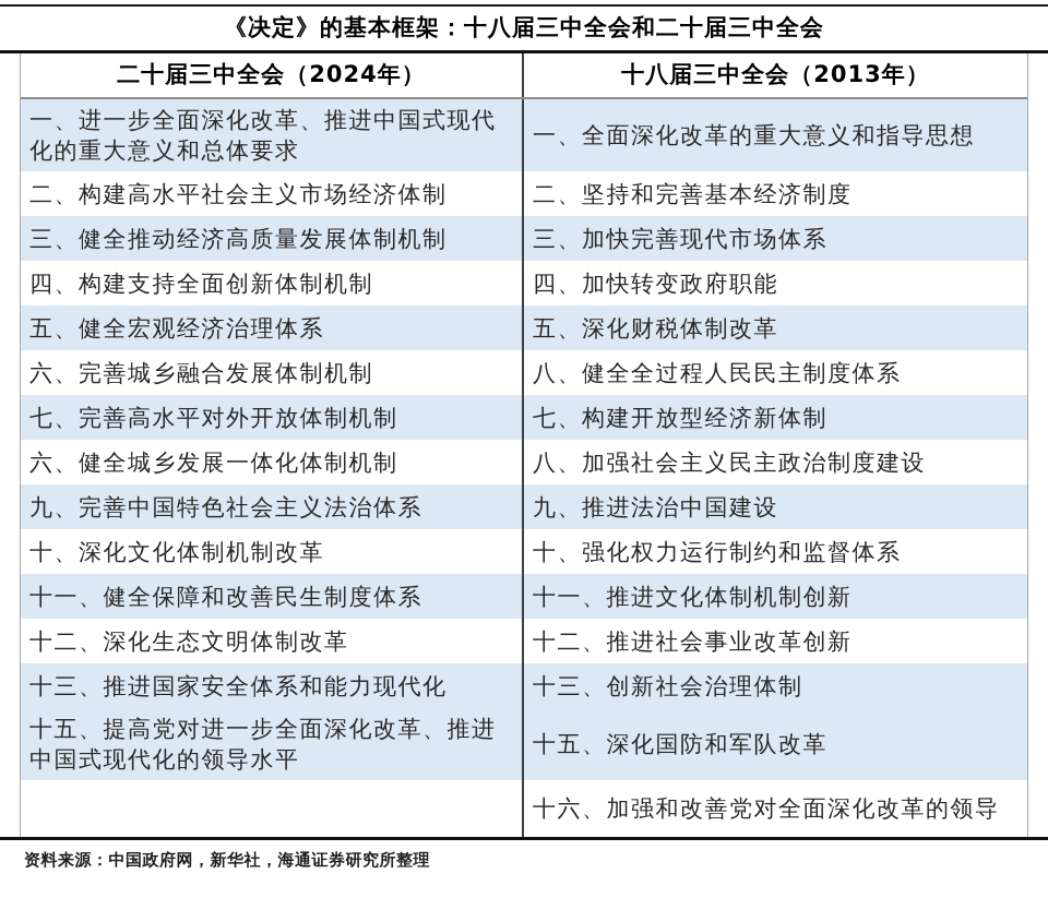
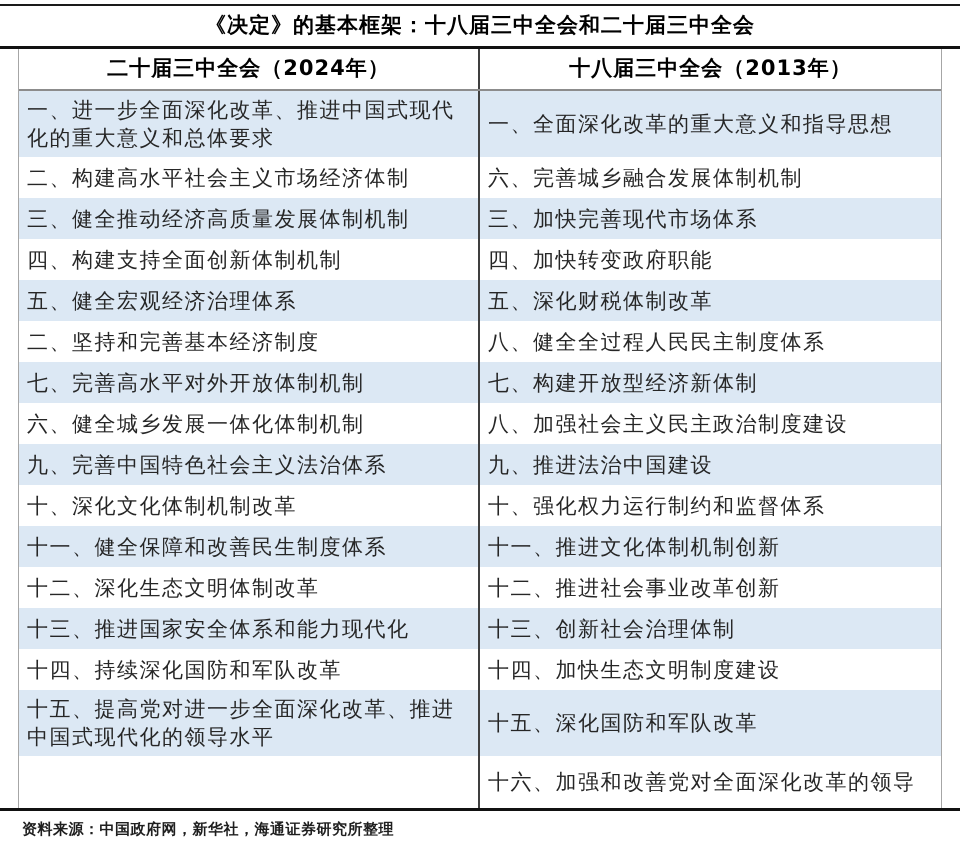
  《决定》的基本框架：十八届三中全会和二十届三中全会
  二十届三中全会（2024年）
  十八届三中全会（2013年）
  一、进一步全面深化改革、推进中国式现代化的重大意义和总体要求
  一、全面深化改革的重大意义和指导思想
  二、构建高水平社会主义市场经济体制
- 二、坚持和完善基本经济制度
+ 六、完善城乡融合发展体制机制
  三、健全推动经济高质量发展体制机制
  三、加快完善现代市场体系
  四、构建支持全面创新体制机制
  四、加快转变政府职能
  五、健全宏观经济治理体系
  五、深化财税体制改革
- 六、完善城乡融合发展体制机制
+ 二、坚持和完善基本经济制度
  八、健全全过程人民民主制度体系
  七、完善高水平对外开放体制机制
  七、构建开放型经济新体制
  六、健全城乡发展一体化体制机制
  八、加强社会主义民主政治制度建设
  九、完善中国特色社会主义法治体系
  九、推进法治中国建设
  十、深化文化体制机制改革
  十、强化权力运行制约和监督体系
  十一、健全保障和改善民生制度体系
  十一、推进文化体制机制创新
  十二、深化生态文明体制改革
  十二、推进社会事业改革创新
  十三、推进国家安全体系和能力现代化
  十三、创新社会治理体制
+ 十四、持续深化国防和军队改革
+ 十四、加快生态文明制度建设
  十五、提高党对进一步全面深化改革、推进中国式现代化的领导水平
  十五、深化国防和军队改革
  十六、加强和改善党对全面深化改革的领导
  资料来源：中国政府网，新华社，海通证券研究所整理
